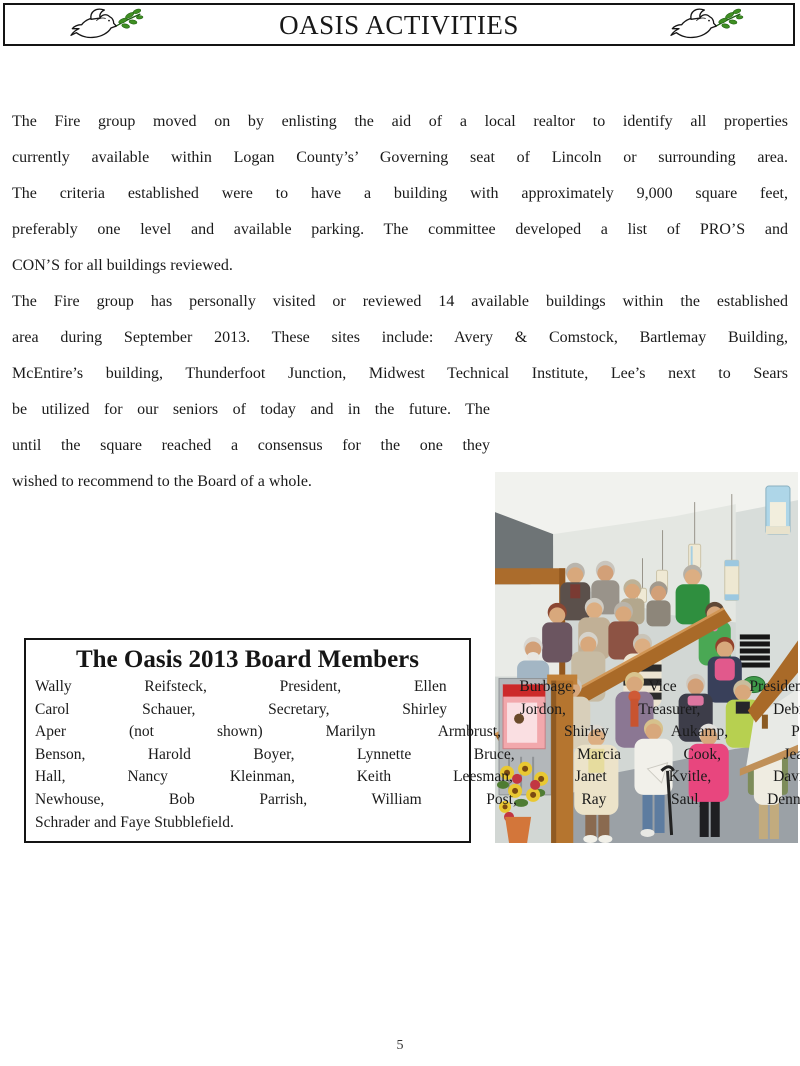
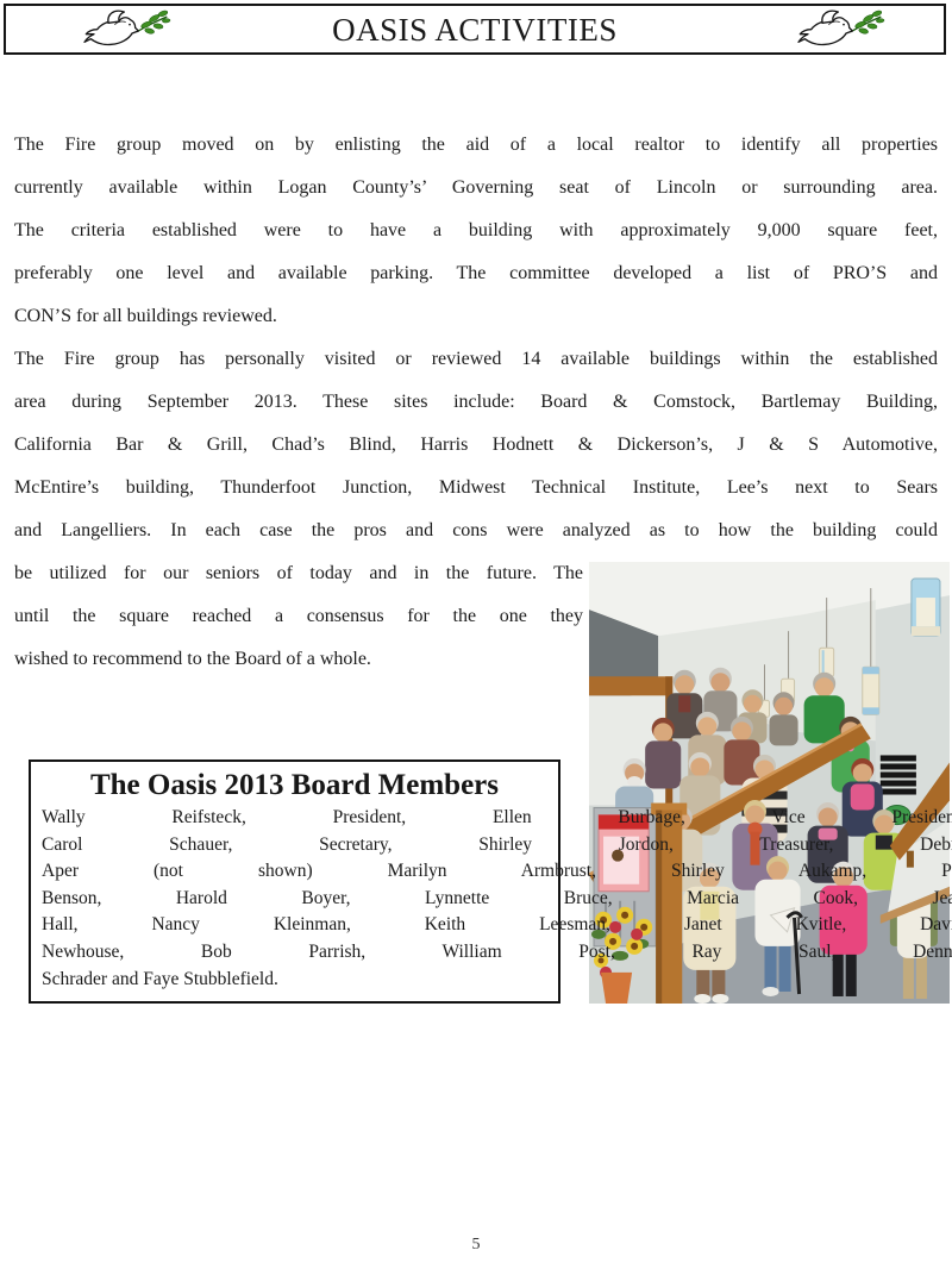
  OASIS ACTIVITIES
  The Fire group moved on by enlisting the aid of a local realtor to identify all properties
  currently available within Logan County’s’ Governing seat of Lincoln or surrounding area.
  The criteria established were to have a building with approximately 9,000 square feet,
  preferably one level and available parking. The committee developed a list of PRO’S and
  CON’S for all buildings reviewed.
  The Fire group has personally visited or reviewed 14 available buildings within the established
- area during September 2013. These sites include: Avery & Comstock, Bartlemay Building,
+ area during September 2013. These sites include: Board & Comstock, Bartlemay Building,
+ California Bar & Grill, Chad’s Blind, Harris Hodnett & Dickerson’s, J & S Automotive,
  McEntire’s building, Thunderfoot Junction, Midwest Technical Institute, Lee’s next to Sears
+ and Langelliers. In each case the pros and cons were analyzed as to how the building could
  be utilized for our seniors of today and in the future. The
  until the square reached a consensus for the one they
  wished to recommend to the Board of a whole.
  The Oasis 2013 Board Members
  Wally Reifsteck, President, Ellen Burbage, Vice Presiden
  Carol Schauer, Secretary, Shirley Jordon, Treasurer, Deb
  Aper (not shown) Marilyn Armbrust, Shirley Aukamp, P
  Benson, Harold Boyer, Lynnette Bruce, Marcia Cook, Je
  Hall, Nancy Kleinman, Keith Leesman, Janet Kvitle, Dav
  Newhouse, Bob Parrish, William Post, Ray Saul, Denn
  Schrader and Faye Stubblefield.
  5
